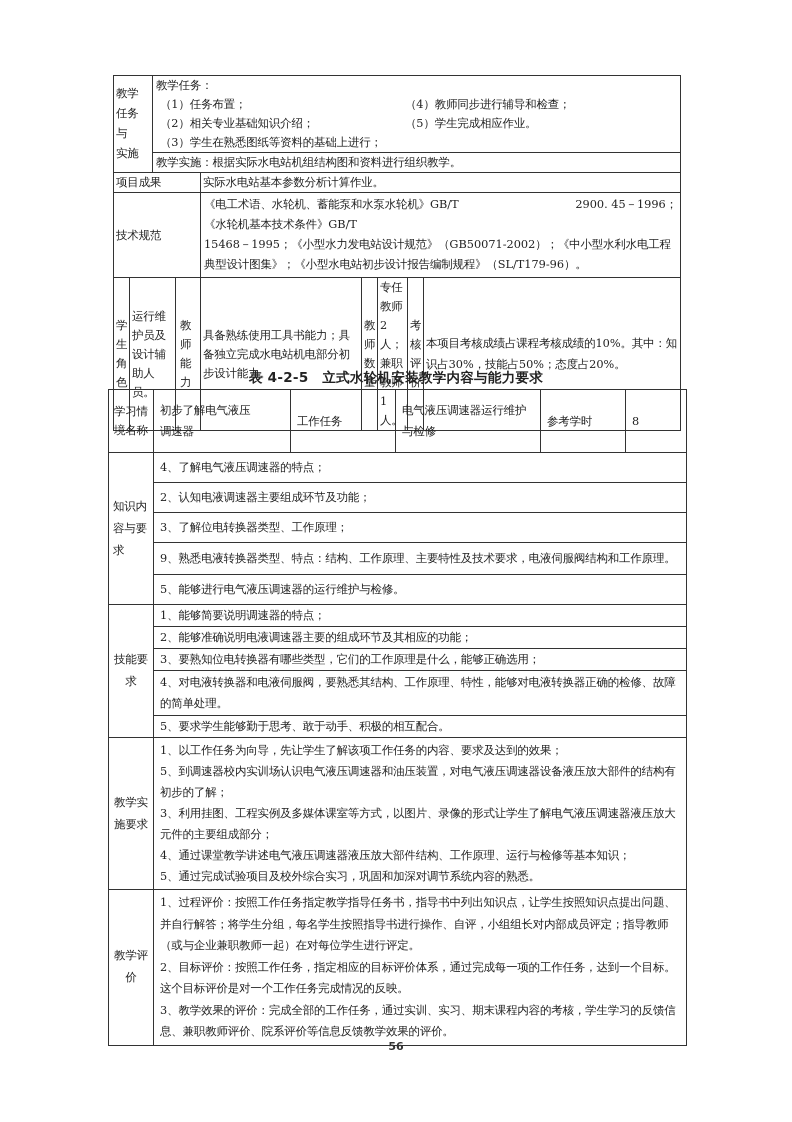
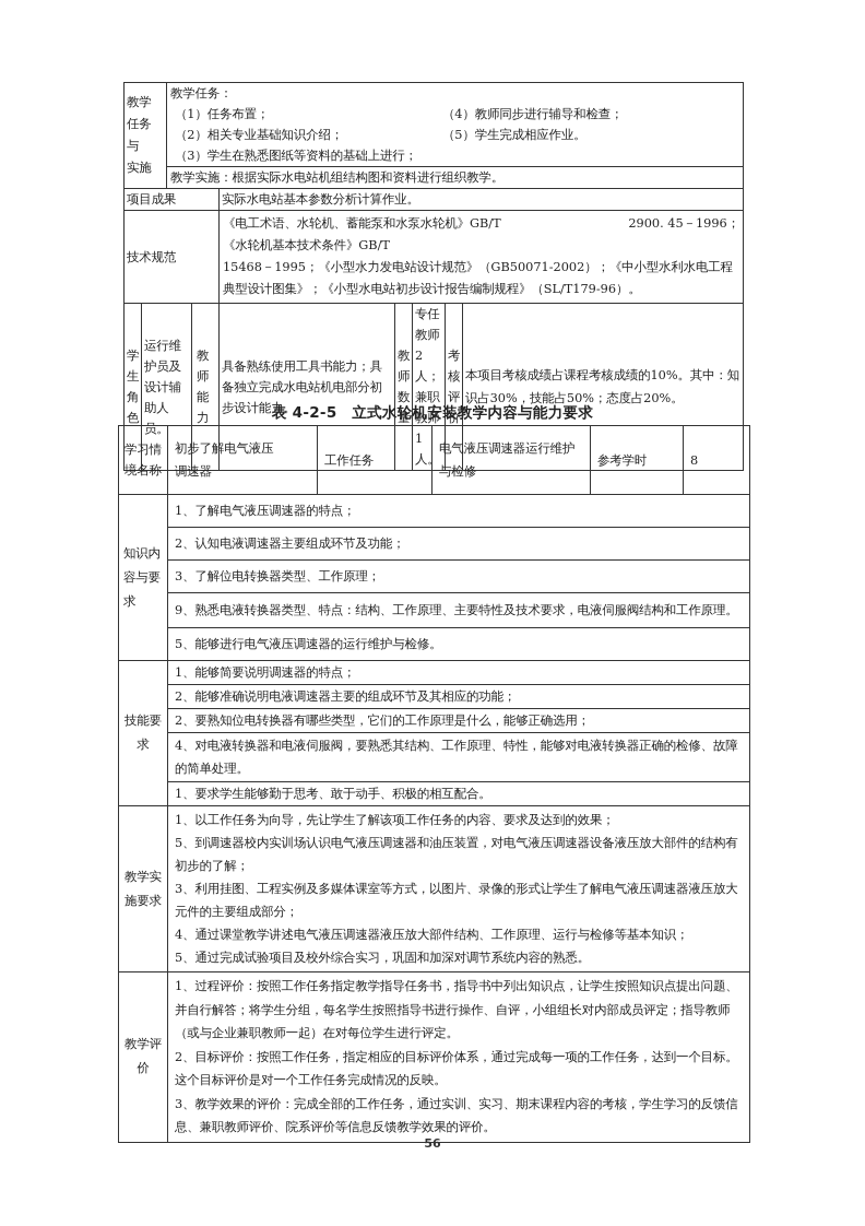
  教学 任务 与 实施	教学任务： （1）任务布置； （4）教师同步进行辅导和检查； （2）相关专业基础知识介绍； （5）学生完成相应作业。 （3）学生在熟悉图纸等资料的基础上进行；
  教学实施：根据实际水电站机组结构图和资料进行组织教学。
  项目成果	实际水电站基本参数分析计算作业。
  技术规范	《电工术语、水轮机、蓄能泵和水泵水轮机》GB/T 2900. 45－1996； 《水轮机基本技术条件》GB/T 15468－1995；《小型水力发电站设计规范》（GB50071-2002）；《中小型水利水电工程典型设计图集》；《小型水电站初步设计报告编制规程》（SL/T179-96）。
  学生角色	运行维护员及设计辅助人员。	教师能力	具备熟练使用工具书能力；具备独立完成水电站机电部分初步设计能力。	教师数量	专任教师2人；兼职教师1人。	考核评价	本项目考核成绩占课程考核成绩的10%。其中：知识占30%，技能占50%；态度占20%。
  表 4-2-5 立式水轮机安装教学内容与能力要求
  学习情境名称	初步了解电气液压调速器	工作任务	电气液压调速器运行维护与检修	参考学时	8
- 知识内容与要求	4、了解电气液压调速器的特点；
+ 知识内容与要求	1、了解电气液压调速器的特点；
  2、认知电液调速器主要组成环节及功能；
  3、了解位电转换器类型、工作原理；
  9、熟悉电液转换器类型、特点：结构、工作原理、主要特性及技术要求，电液伺服阀结构和工作原理。
  5、能够进行电气液压调速器的运行维护与检修。
  技能要求	1、能够简要说明调速器的特点；
  2、能够准确说明电液调速器主要的组成环节及其相应的功能；
- 3、要熟知位电转换器有哪些类型，它们的工作原理是什么，能够正确选用；
+ 2、要熟知位电转换器有哪些类型，它们的工作原理是什么，能够正确选用；
  4、对电液转换器和电液伺服阀，要熟悉其结构、工作原理、特性，能够对电液转换器正确的检修、故障的简单处理。
- 5、要求学生能够勤于思考、敢于动手、积极的相互配合。
+ 1、要求学生能够勤于思考、敢于动手、积极的相互配合。
  教学实施要求	1、以工作任务为向导，先让学生了解该项工作任务的内容、要求及达到的效果； 5、到调速器校内实训场认识电气液压调速器和油压装置，对电气液压调速器设备液压放大部件的结构有初步的了解； 3、利用挂图、工程实例及多媒体课室等方式，以图片、录像的形式让学生了解电气液压调速器液压放大元件的主要组成部分； 4、通过课堂教学讲述电气液压调速器液压放大部件结构、工作原理、运行与检修等基本知识； 5、通过完成试验项目及校外综合实习，巩固和加深对调节系统内容的熟悉。
  教学评价	1、过程评价：按照工作任务指定教学指导任务书，指导书中列出知识点，让学生按照知识点提出问题、并自行解答；将学生分组，每名学生按照指导书进行操作、自评，小组组长对内部成员评定；指导教师（或与企业兼职教师一起）在对每位学生进行评定。 2、目标评价：按照工作任务，指定相应的目标评价体系，通过完成每一项的工作任务，达到一个目标。这个目标评价是对一个工作任务完成情况的反映。 3、教学效果的评价：完成全部的工作任务，通过实训、实习、期末课程内容的考核，学生学习的反馈信息、兼职教师评价、院系评价等信息反馈教学效果的评价。
  56
